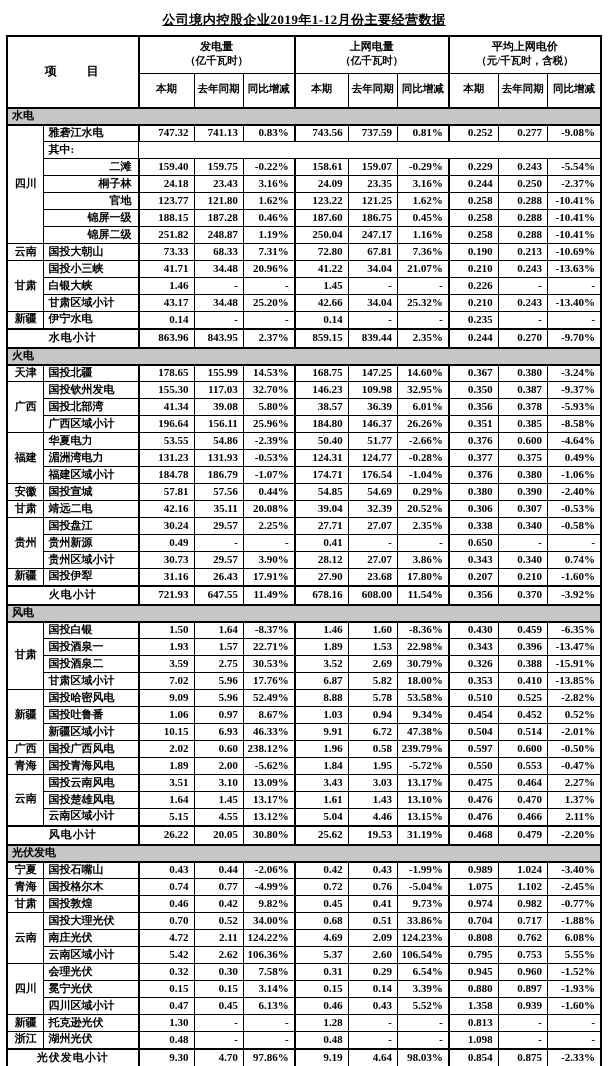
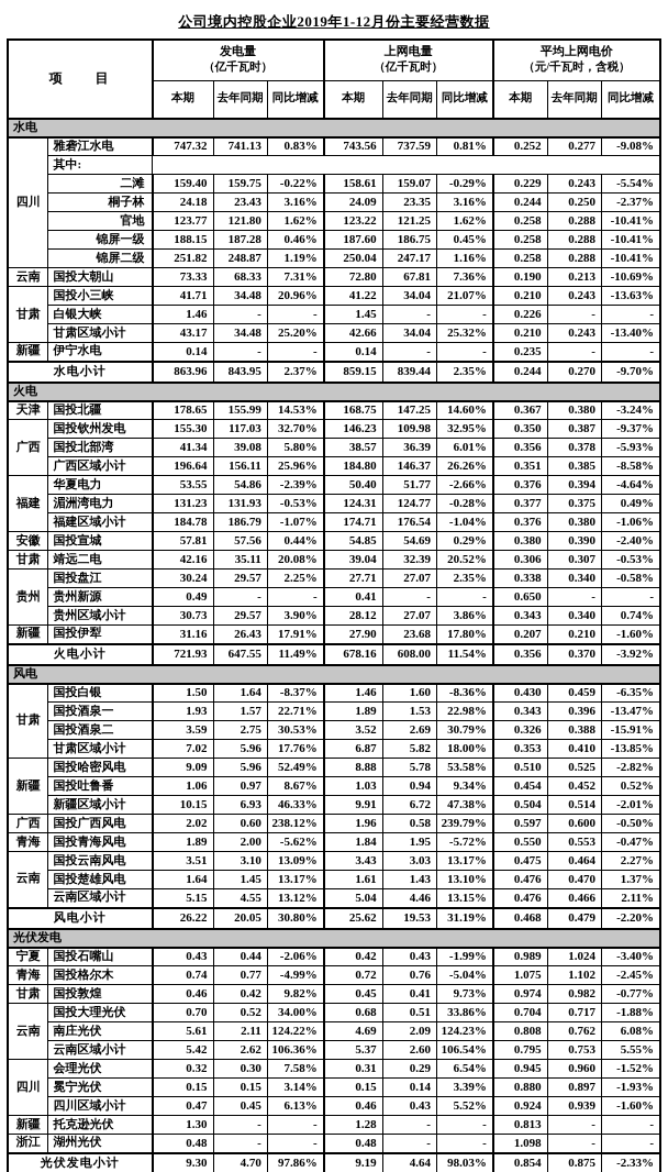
  公司境内控股企业2019年1-12月份主要经营数据
  项 目	发电量 （亿千瓦时）	上网电量 （亿千瓦时）	平均上网电价 （元/千瓦时，含税）
  本期	去年同期	同比增减	本期	去年同期	同比增减	本期	去年同期	同比增减
  水电
  四川	雅砻江水电	747.32	741.13	0.83%	743.56	737.59	0.81%	0.252	0.277	-9.08%
  其中:
  二滩	159.40	159.75	-0.22%	158.61	159.07	-0.29%	0.229	0.243	-5.54%
  桐子林	24.18	23.43	3.16%	24.09	23.35	3.16%	0.244	0.250	-2.37%
  官地	123.77	121.80	1.62%	123.22	121.25	1.62%	0.258	0.288	-10.41%
  锦屏一级	188.15	187.28	0.46%	187.60	186.75	0.45%	0.258	0.288	-10.41%
  锦屏二级	251.82	248.87	1.19%	250.04	247.17	1.16%	0.258	0.288	-10.41%
  云南	国投大朝山	73.33	68.33	7.31%	72.80	67.81	7.36%	0.190	0.213	-10.69%
  甘肃	国投小三峡	41.71	34.48	20.96%	41.22	34.04	21.07%	0.210	0.243	-13.63%
  白银大峡	1.46	-	-	1.45	-	-	0.226	-	-
  甘肃区域小计	43.17	34.48	25.20%	42.66	34.04	25.32%	0.210	0.243	-13.40%
  新疆	伊宁水电	0.14	-	-	0.14	-	-	0.235	-	-
  水电小计	863.96	843.95	2.37%	859.15	839.44	2.35%	0.244	0.270	-9.70%
  火电
  天津	国投北疆	178.65	155.99	14.53%	168.75	147.25	14.60%	0.367	0.380	-3.24%
  广西	国投钦州发电	155.30	117.03	32.70%	146.23	109.98	32.95%	0.350	0.387	-9.37%
  国投北部湾	41.34	39.08	5.80%	38.57	36.39	6.01%	0.356	0.378	-5.93%
  广西区域小计	196.64	156.11	25.96%	184.80	146.37	26.26%	0.351	0.385	-8.58%
- 福建	华夏电力	53.55	54.86	-2.39%	50.40	51.77	-2.66%	0.376	0.600	-4.64%
+ 福建	华夏电力	53.55	54.86	-2.39%	50.40	51.77	-2.66%	0.376	0.394	-4.64%
  湄洲湾电力	131.23	131.93	-0.53%	124.31	124.77	-0.28%	0.377	0.375	0.49%
  福建区域小计	184.78	186.79	-1.07%	174.71	176.54	-1.04%	0.376	0.380	-1.06%
  安徽	国投宣城	57.81	57.56	0.44%	54.85	54.69	0.29%	0.380	0.390	-2.40%
  甘肃	靖远二电	42.16	35.11	20.08%	39.04	32.39	20.52%	0.306	0.307	-0.53%
  贵州	国投盘江	30.24	29.57	2.25%	27.71	27.07	2.35%	0.338	0.340	-0.58%
  贵州新源	0.49	-	-	0.41	-	-	0.650	-	-
  贵州区域小计	30.73	29.57	3.90%	28.12	27.07	3.86%	0.343	0.340	0.74%
  新疆	国投伊犁	31.16	26.43	17.91%	27.90	23.68	17.80%	0.207	0.210	-1.60%
  火电小计	721.93	647.55	11.49%	678.16	608.00	11.54%	0.356	0.370	-3.92%
  风电
  甘肃	国投白银	1.50	1.64	-8.37%	1.46	1.60	-8.36%	0.430	0.459	-6.35%
  国投酒泉一	1.93	1.57	22.71%	1.89	1.53	22.98%	0.343	0.396	-13.47%
  国投酒泉二	3.59	2.75	30.53%	3.52	2.69	30.79%	0.326	0.388	-15.91%
  甘肃区域小计	7.02	5.96	17.76%	6.87	5.82	18.00%	0.353	0.410	-13.85%
  新疆	国投哈密风电	9.09	5.96	52.49%	8.88	5.78	53.58%	0.510	0.525	-2.82%
  国投吐鲁番	1.06	0.97	8.67%	1.03	0.94	9.34%	0.454	0.452	0.52%
  新疆区域小计	10.15	6.93	46.33%	9.91	6.72	47.38%	0.504	0.514	-2.01%
  广西	国投广西风电	2.02	0.60	238.12%	1.96	0.58	239.79%	0.597	0.600	-0.50%
  青海	国投青海风电	1.89	2.00	-5.62%	1.84	1.95	-5.72%	0.550	0.553	-0.47%
  云南	国投云南风电	3.51	3.10	13.09%	3.43	3.03	13.17%	0.475	0.464	2.27%
  国投楚雄风电	1.64	1.45	13.17%	1.61	1.43	13.10%	0.476	0.470	1.37%
  云南区域小计	5.15	4.55	13.12%	5.04	4.46	13.15%	0.476	0.466	2.11%
  风电小计	26.22	20.05	30.80%	25.62	19.53	31.19%	0.468	0.479	-2.20%
  光伏发电
  宁夏	国投石嘴山	0.43	0.44	-2.06%	0.42	0.43	-1.99%	0.989	1.024	-3.40%
  青海	国投格尔木	0.74	0.77	-4.99%	0.72	0.76	-5.04%	1.075	1.102	-2.45%
  甘肃	国投敦煌	0.46	0.42	9.82%	0.45	0.41	9.73%	0.974	0.982	-0.77%
  云南	国投大理光伏	0.70	0.52	34.00%	0.68	0.51	33.86%	0.704	0.717	-1.88%
- 南庄光伏	4.72	2.11	124.22%	4.69	2.09	124.23%	0.808	0.762	6.08%
+ 南庄光伏	5.61	2.11	124.22%	4.69	2.09	124.23%	0.808	0.762	6.08%
  云南区域小计	5.42	2.62	106.36%	5.37	2.60	106.54%	0.795	0.753	5.55%
  四川	会理光伏	0.32	0.30	7.58%	0.31	0.29	6.54%	0.945	0.960	-1.52%
  冕宁光伏	0.15	0.15	3.14%	0.15	0.14	3.39%	0.880	0.897	-1.93%
- 四川区域小计	0.47	0.45	6.13%	0.46	0.43	5.52%	1.358	0.939	-1.60%
+ 四川区域小计	0.47	0.45	6.13%	0.46	0.43	5.52%	0.924	0.939	-1.60%
  新疆	托克逊光伏	1.30	-	-	1.28	-	-	0.813	-	-
  浙江	湖州光伏	0.48	-	-	0.48	-	-	1.098	-	-
  光伏发电小计	9.30	4.70	97.86%	9.19	4.64	98.03%	0.854	0.875	-2.33%
